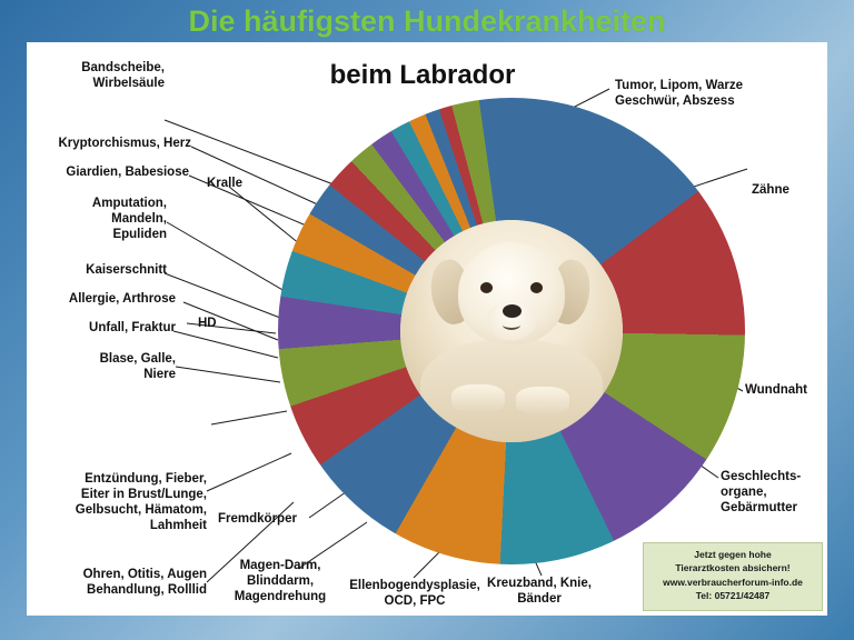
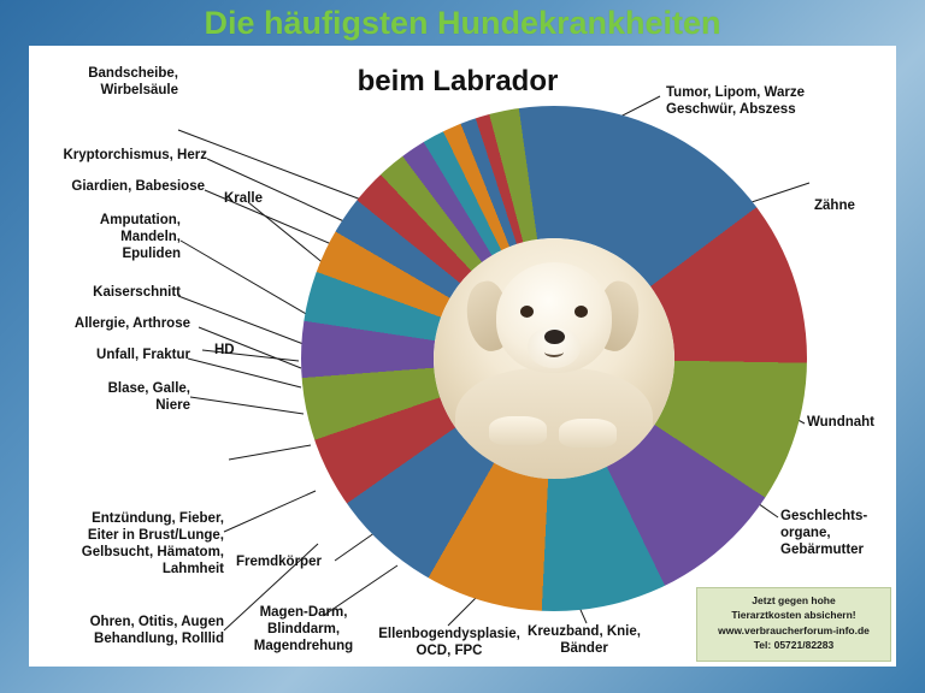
  Die häufigsten Hundekrankheiten
  beim Labrador
  Tumor, Lipom, Warze
  Geschwür, Abszess
  Zähne
  Wundnaht
  Geschlechts-
  organe,
  Gebärmutter
  Kreuzband, Knie,
  Bänder
  Ellenbogendysplasie,
  OCD, FPC
  Magen-Darm,
  Blinddarm,
  Magendrehung
  Fremdkörper
  Ohren, Otitis, Augen
  Behandlung, Rolllid
  Entzündung, Fieber,
  Eiter in Brust/Lunge,
  Gelbsucht, Hämatom,
  Lahmheit
  Blase, Galle,
  Niere
  Unfall, Fraktur
  Allergie, Arthrose
  Kaiserschnitt
  Amputation,
  Mandeln,
  Epuliden
  HD
  Kralle
  Giardien, Babesiose
  Kryptorchismus, Herz
  Bandscheibe,
  Wirbelsäule
  Jetzt gegen hohe
  Tierarztkosten absichern!
  www.verbraucherforum-info.de
- Tel: 05721/42487
+ Tel: 05721/82283
